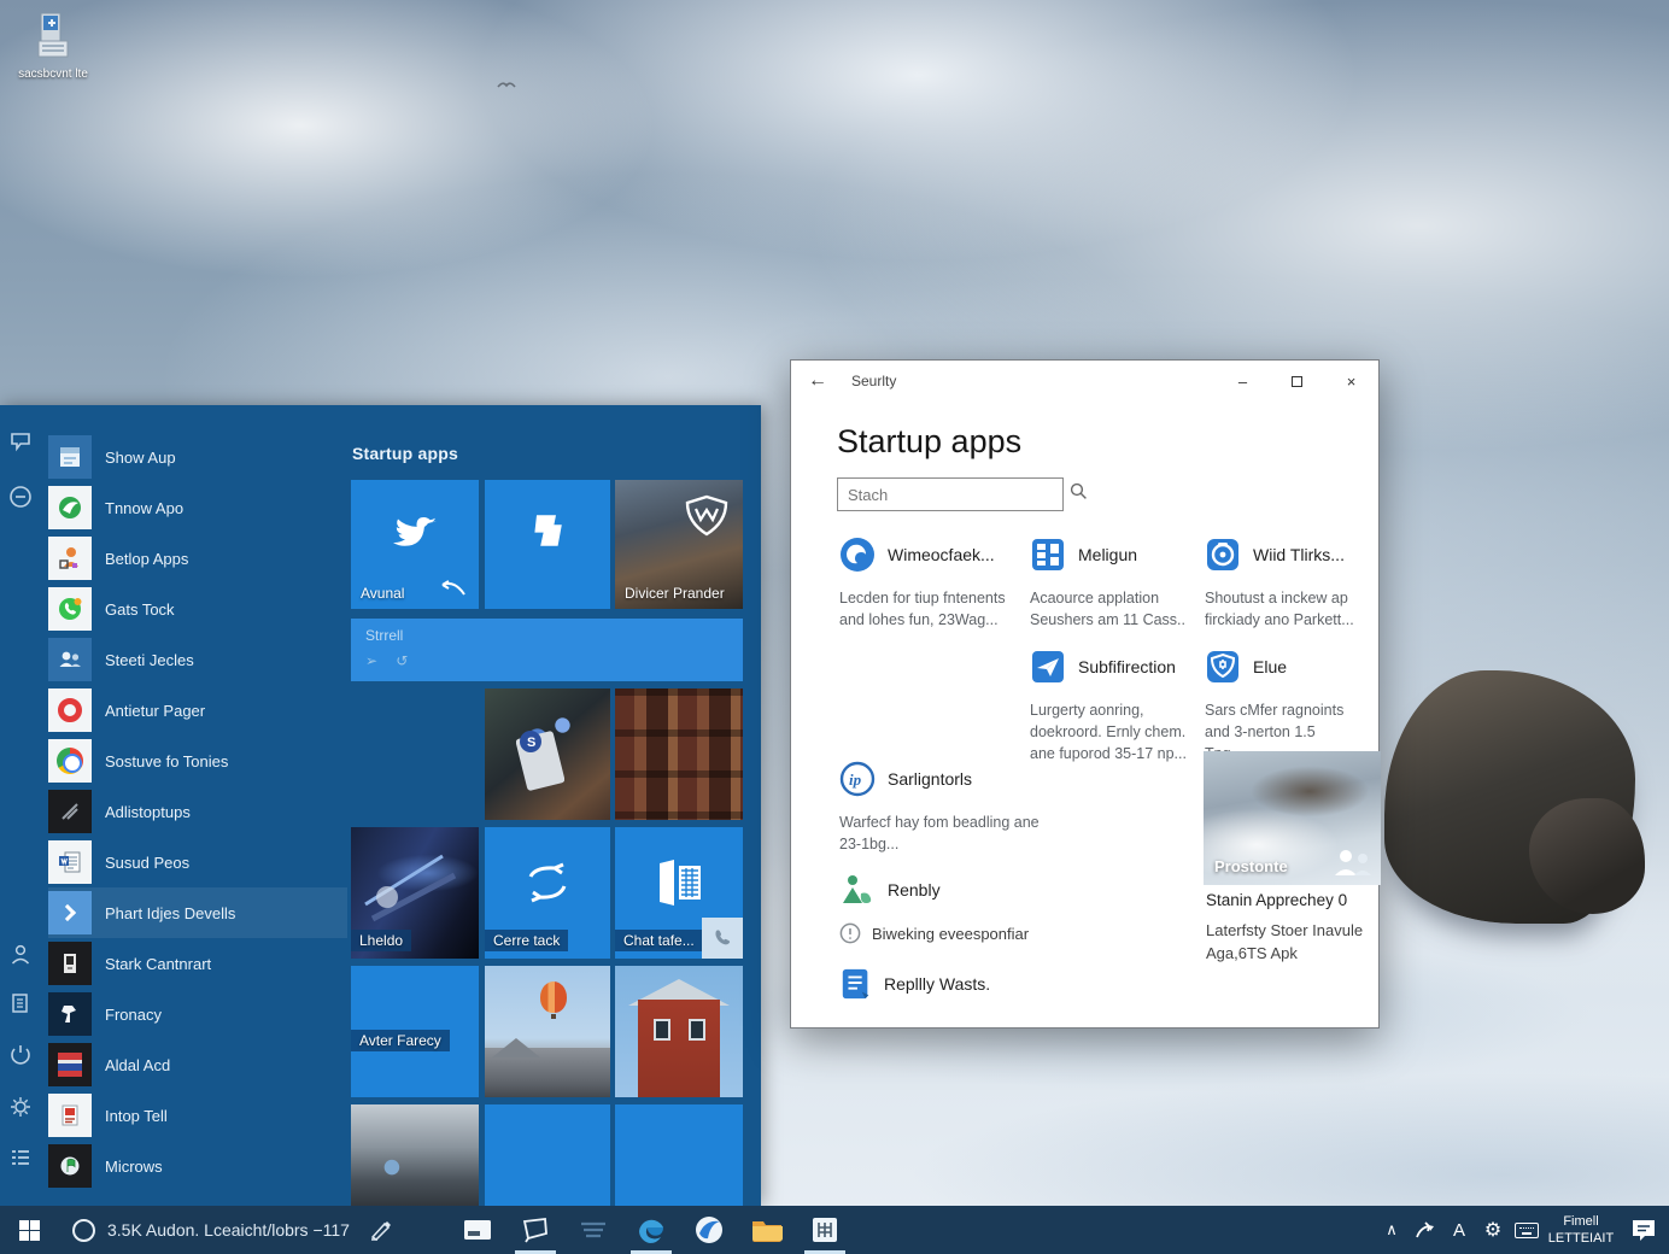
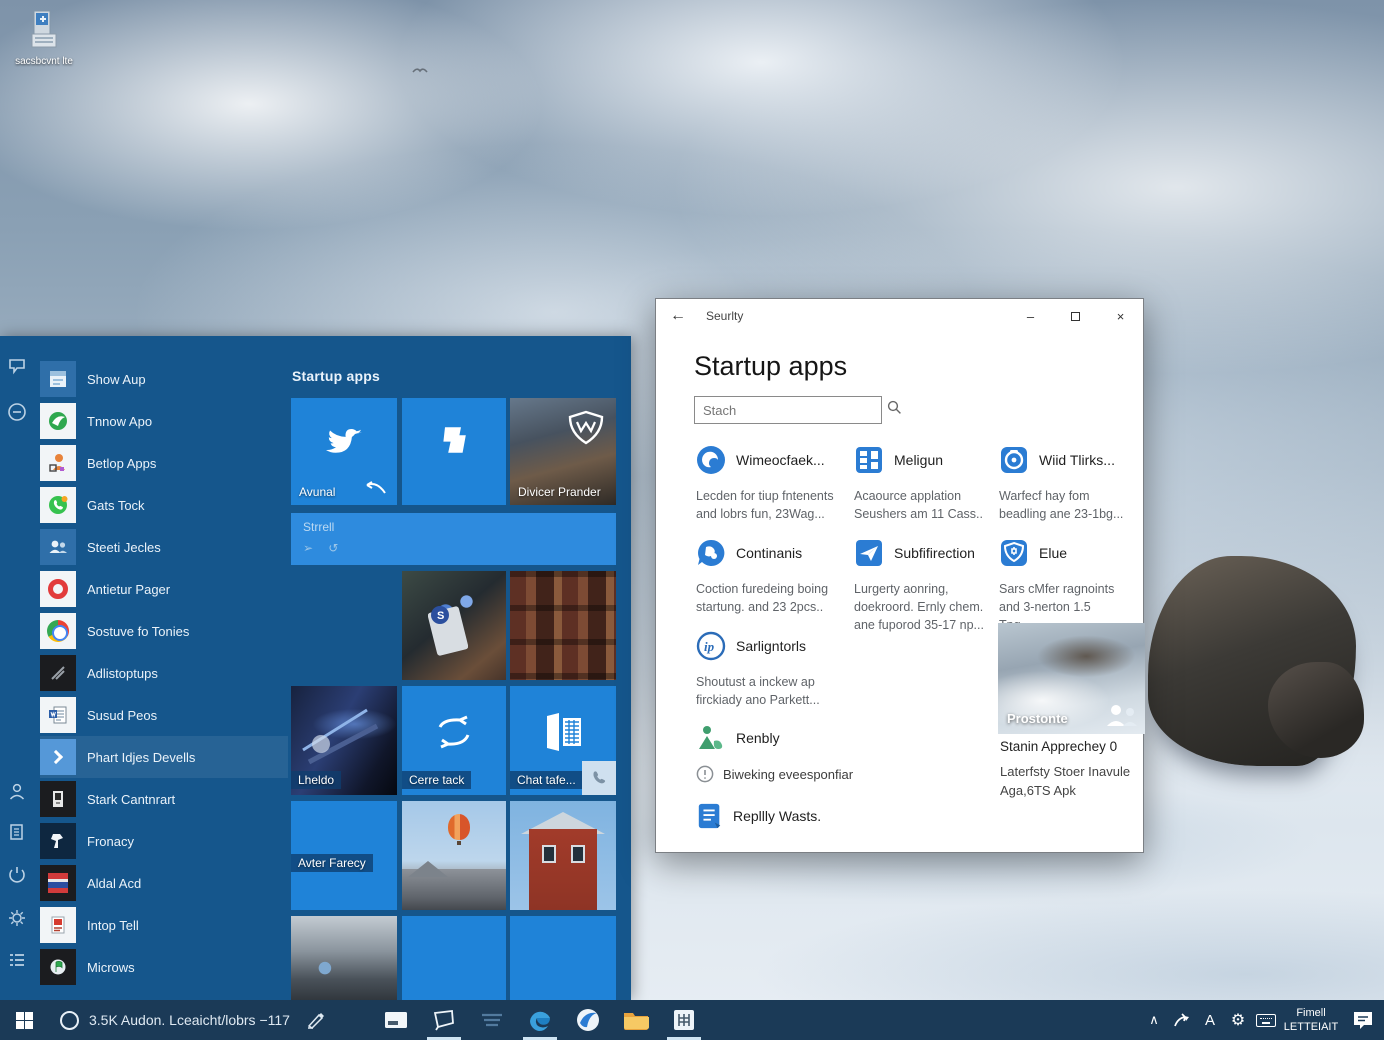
  sacsbcvnt lte
  Show Aup
  Tnnow Apo
  Betlop Apps
  Gats Tock
  Steeti Jecles
  Antietur Pager
  Sostuve fo Tonies
  Adlistoptups
  Susud Peos
  Phart Idjes Devells
  Stark Cantnrart
  Fronacy
  Aldal Acd
  Intop Tell
  Microws
  Startup apps
  Avunal
  Divicer Prander
  Strrell
  ➢ ↺
  S
  Lheldo
  Cerre tack
  Chat tafe...
  Avter Farecy
  ←
  Seurlty
  –
  ×
  Startup apps
  Stach
  Wimeocfaek...
- Lecden for tiup fntenents and lohes fun, 23Wag...
+ Lecden for tiup fntenents and lobrs fun, 23Wag...
  Meligun
  Acaource applation Seushers am 11 Cass..
  Wiid Tlirks...
- Shoutust a inckew ap firckiady ano Parkett...
+ Warfecf hay fom beadling ane 23-1bg...
+ Continanis
+ Coction furedeing boing startung. and 23 2pcs..
  Subfifirection
  Lurgerty aonring, doekroord. Ernly chem. ane fuporod 35-17 np...
  Elue
  Sars cMfer ragnoints and 3-nerton 1.5
  ip
  Sarligntorls
- Warfecf hay fom beadling ane 23-1bg...
+ Shoutust a inckew ap firckiady ano Parkett...
  Renbly
  Biweking eveesponfiar
  Repllly Wasts.
  Prostonte
  Stanin Apprechey 0
  Laterfsty Stoer Inavule
  Aga,6TS Apk
  3.5K Audon. Lceaicht/lobrs −117
  ∧
  A
  ⚙
  Fimell
  LETTEIAIT
